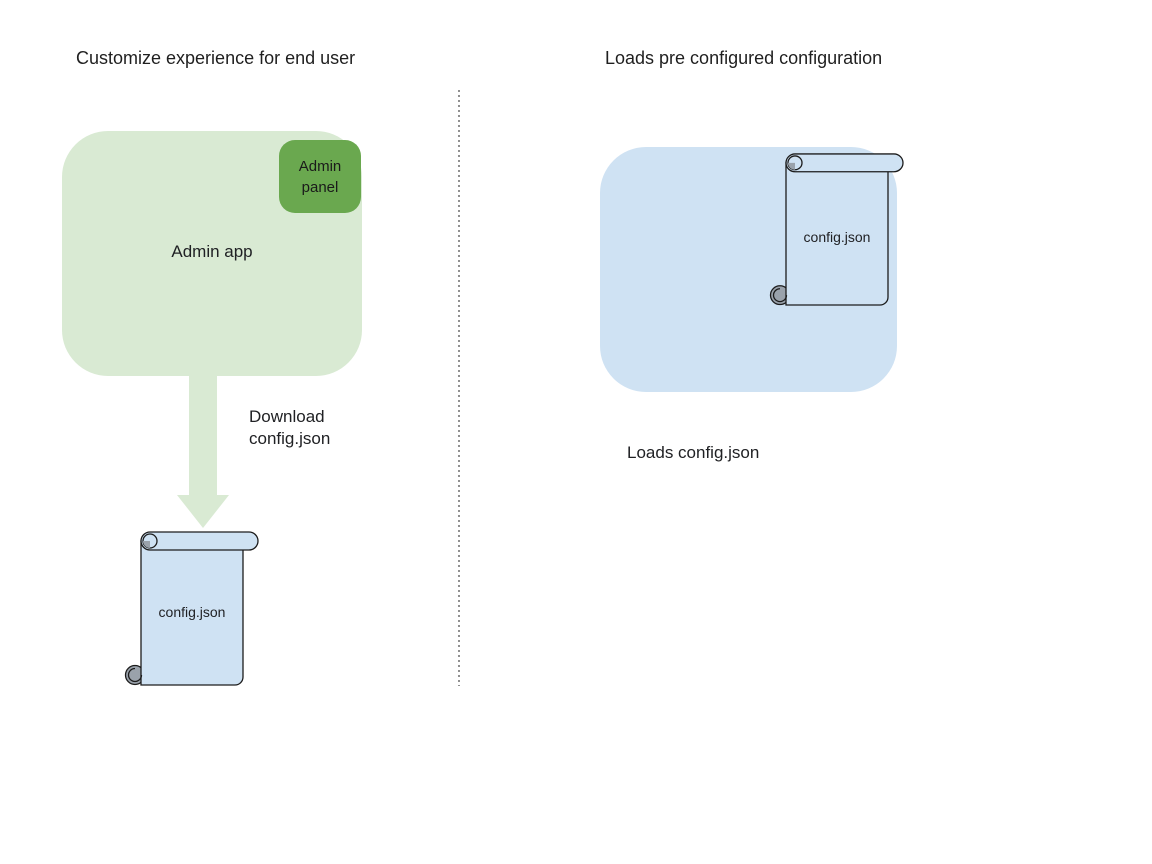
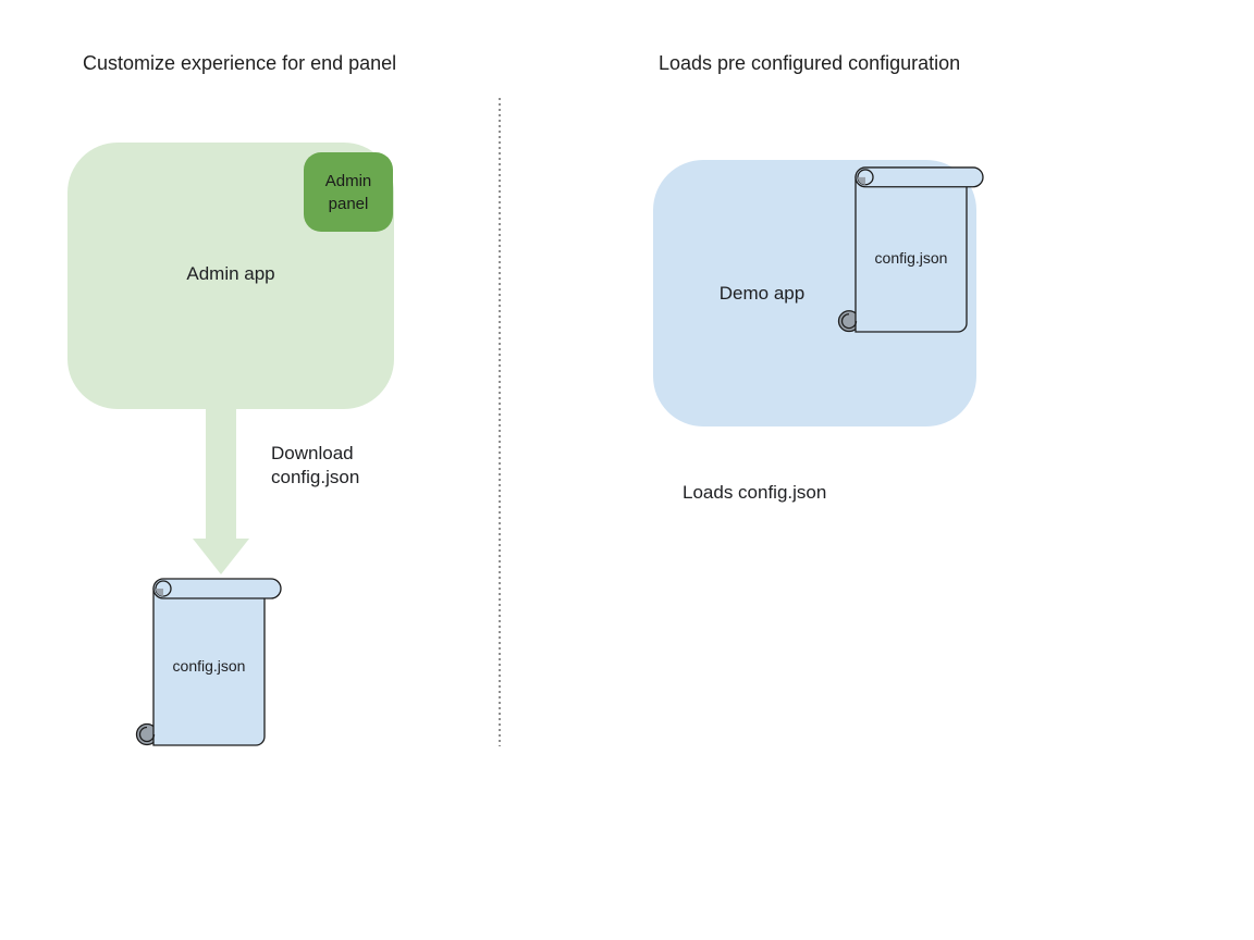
- Customize experience for end user
+ Customize experience for end panel
  Loads pre configured configuration
  Admin panel
  Admin app
  Download
  config.json
  config.json
+ Demo app
  config.json
  Loads config.json
